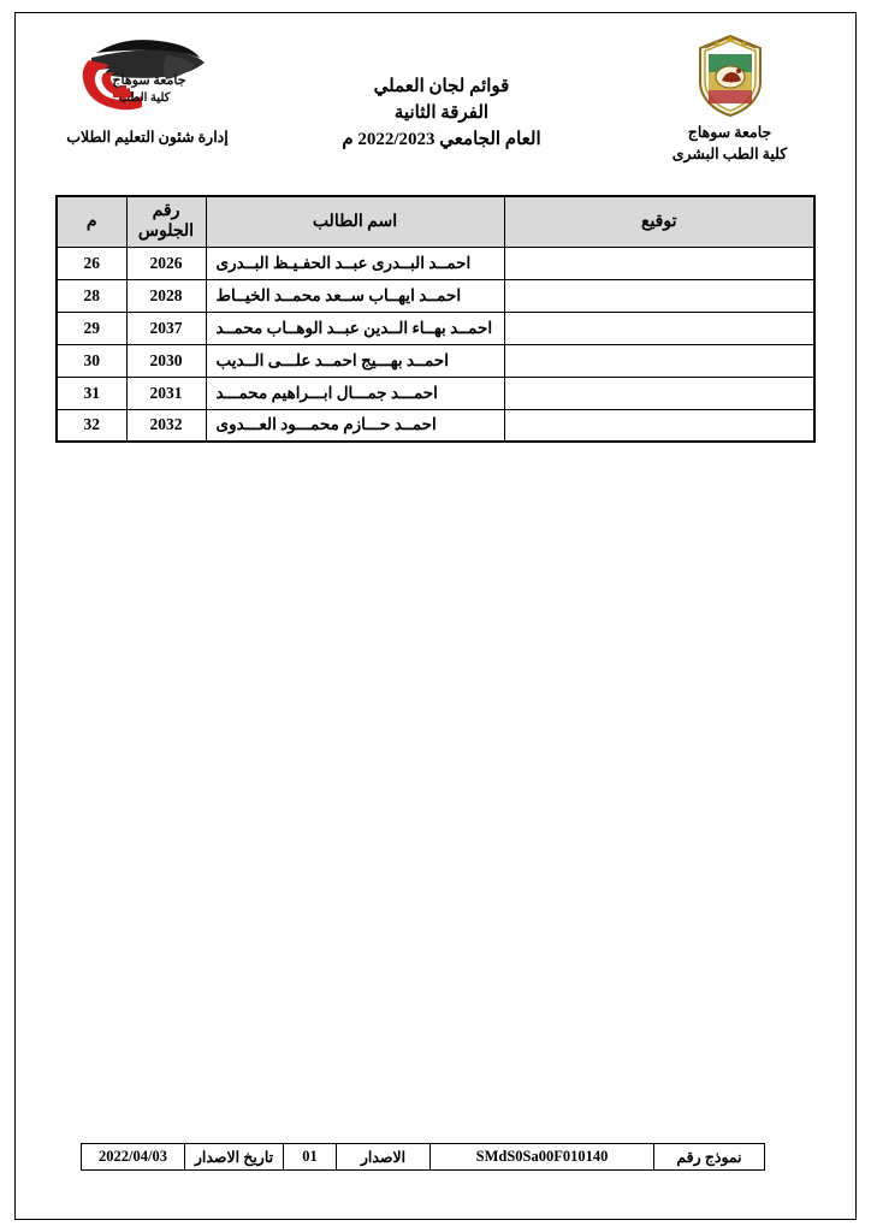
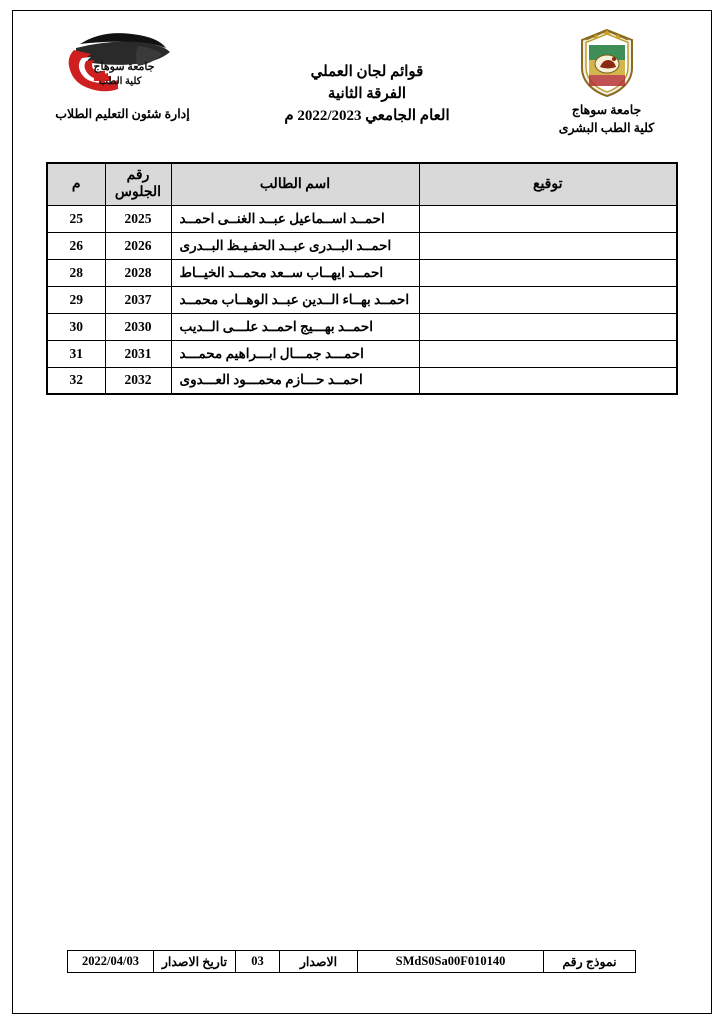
  جامعة سوهاج
  كلية الطب البشرى
  قوائم لجان العملي
  الفرقة الثانية
  العام الجامعي 2022/2023 م
  جامعة سوهاج
  كلية الطب
  إدارة شئون التعليم الطلاب
  توقيع	اسم الطالب	رقم الجلوس	م
+ 	احمــد اســماعيل عبــد الغنــى احمــد	2025	25
  	احمــد البــدرى عبــد الحفـيـظ البــدرى	2026	26
  	احمــد ايهــاب ســعد محمــد الخيــاط	2028	28
  	احمــد بهــاء الــدين عبــد الوهــاب محمــد	2037	29
  	احمــد بهـــيج احمــد علـــى الــديب	2030	30
  	احمـــد جمـــال ابـــراهيم محمـــد	2031	31
  	احمــد حـــازم محمـــود العـــدوى	2032	32
- نموذج رقم	SMdS0Sa00F010140	الاصدار	01	تاريخ الاصدار	2022/04/03
+ نموذج رقم	SMdS0Sa00F010140	الاصدار	03	تاريخ الاصدار	2022/04/03
